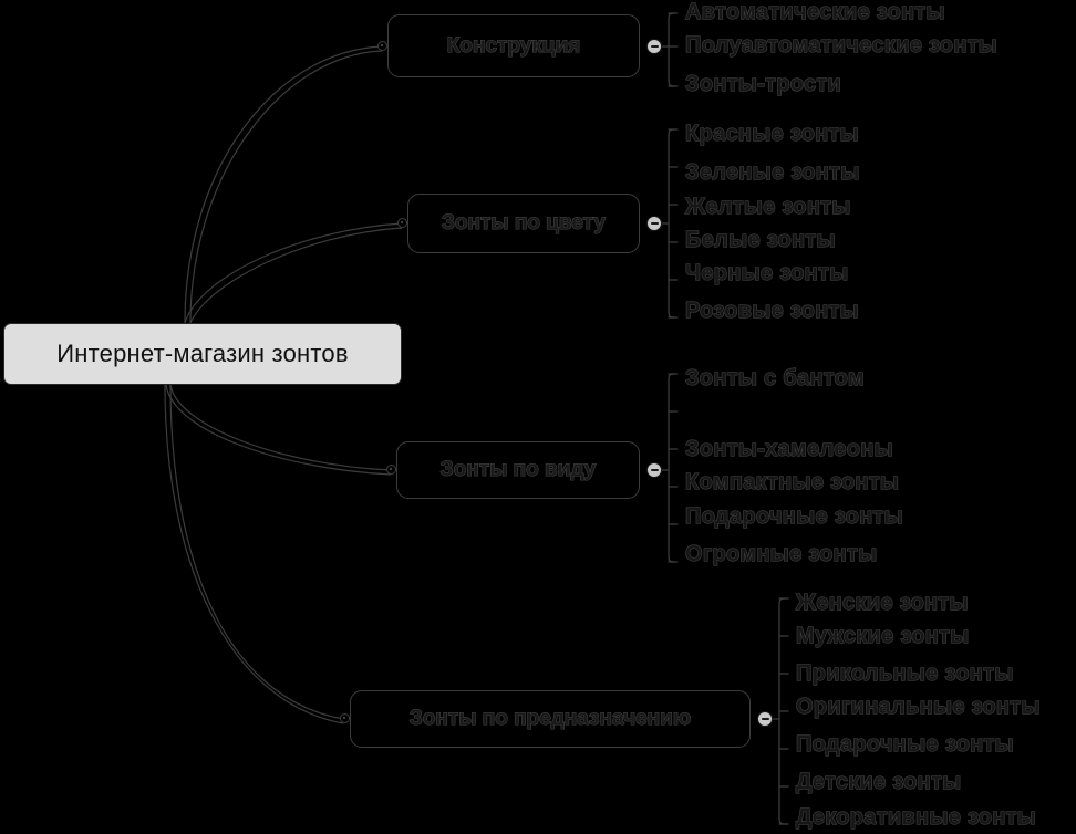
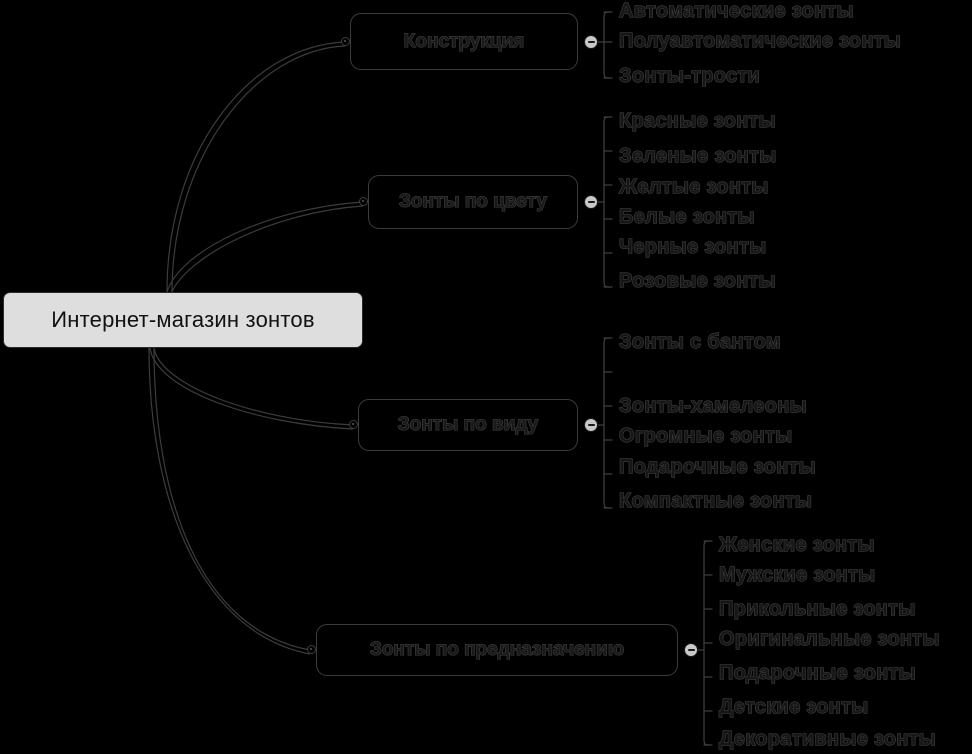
  Интернет-магазин зонтов
  Конструкция
  Автоматические зонты
  Полуавтоматические зонты
  Зонты-трости
  Зонты по цвету
  Красные зонты
  Зеленые зонты
  Желтые зонты
  Белые зонты
  Черные зонты
  Розовые зонты
  Зонты по виду
  Зонты с бантом
  Зонты-хамелеоны
- Компактные зонты
+ Огромные зонты
  Подарочные зонты
- Огромные зонты
+ Компактные зонты
  Зонты по предназначению
  Женские зонты
  Мужские зонты
  Прикольные зонты
  Оригинальные зонты
  Подарочные зонты
  Детские зонты
  Декоративные зонты
